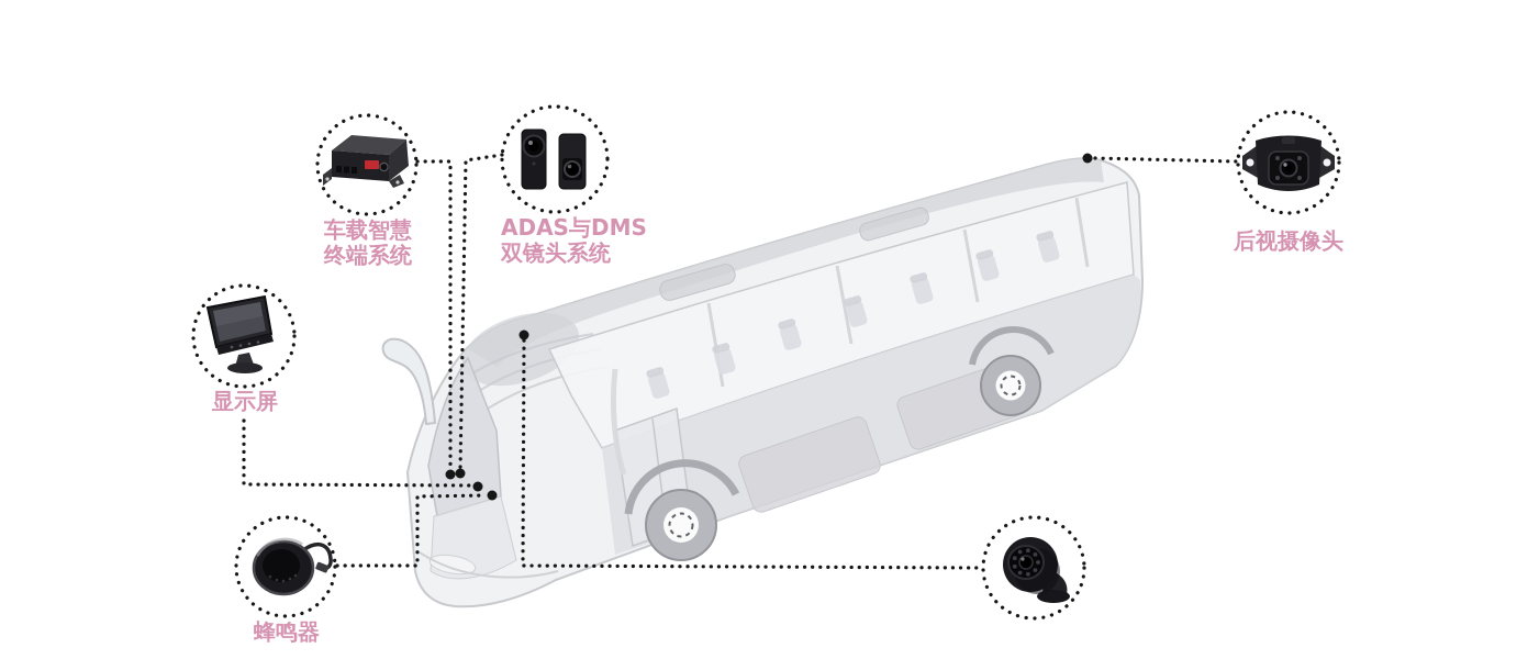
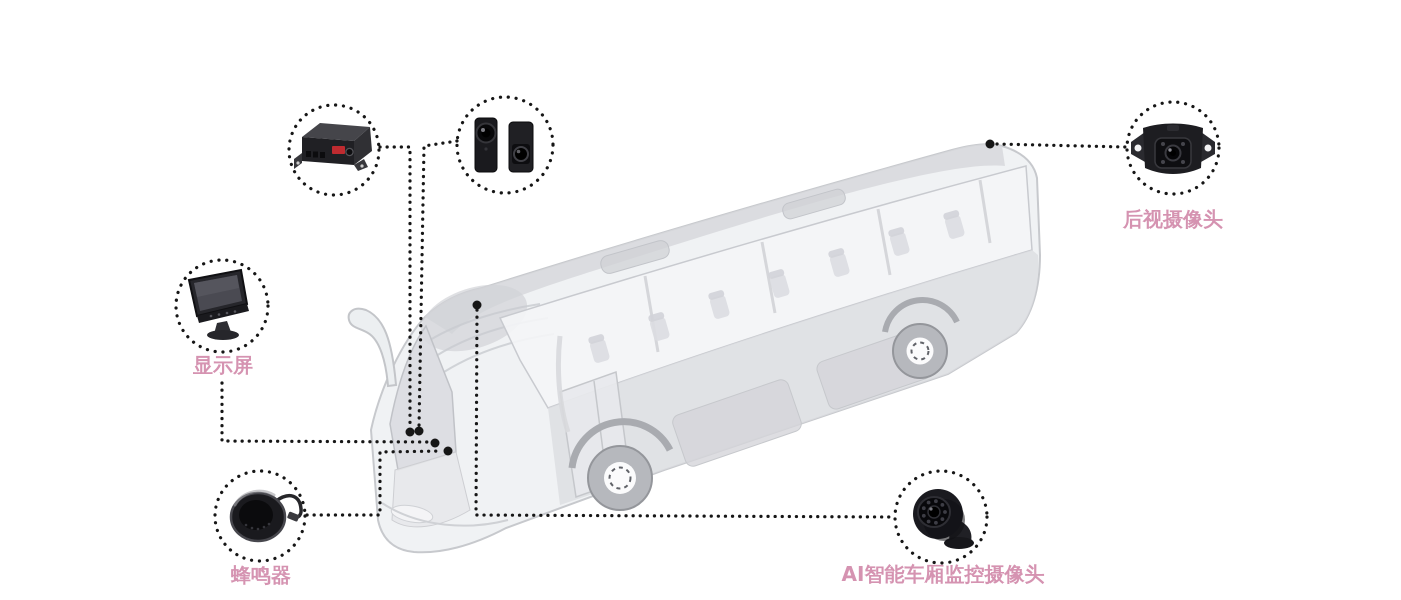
- 车载智慧
- 终端系统
- ADAS与DMS
- 双镜头系统
  后视摄像头
  显示屏
  蜂鸣器
+ AI智能车厢监控摄像头
